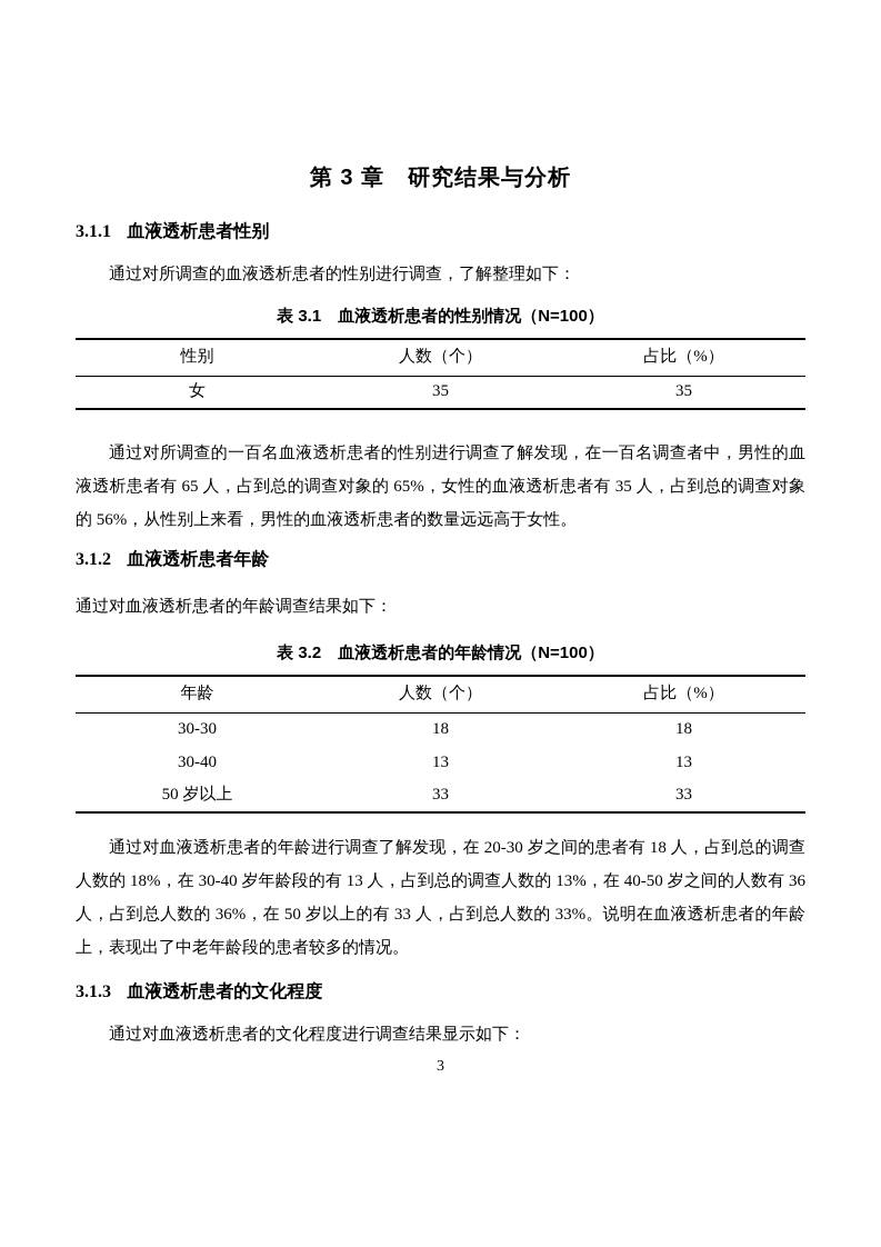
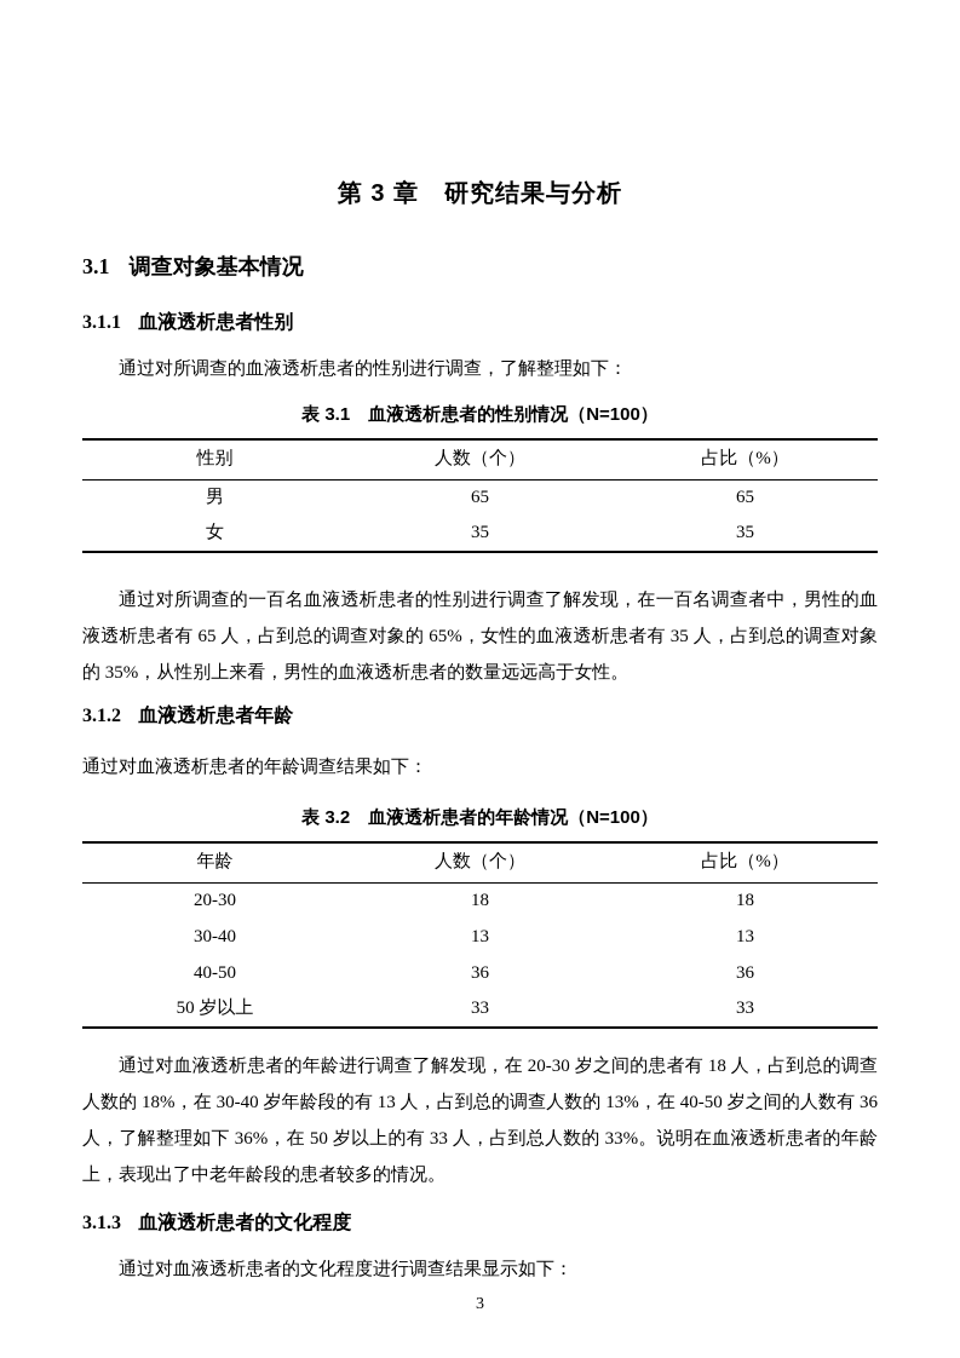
  第 3 章 研究结果与分析
+ 3.1 调查对象基本情况
  3.1.1 血液透析患者性别
  通过对所调查的血液透析患者的性别进行调查，了解整理如下：
  表 3.1 血液透析患者的性别情况（N=100）
  性别	人数（个）	占比（%）
+ 男	65	65
  女	35	35
- 通过对所调查的一百名血液透析患者的性别进行调查了解发现，在一百名调查者中，男性的血液透析患者有 65 人，占到总的调查对象的 65%，女性的血液透析患者有 35 人，占到总的调查对象的 56%，从性别上来看，男性的血液透析患者的数量远远高于女性。
+ 通过对所调查的一百名血液透析患者的性别进行调查了解发现，在一百名调查者中，男性的血液透析患者有 65 人，占到总的调查对象的 65%，女性的血液透析患者有 35 人，占到总的调查对象的 35%，从性别上来看，男性的血液透析患者的数量远远高于女性。
  3.1.2 血液透析患者年龄
  通过对血液透析患者的年龄调查结果如下：
  表 3.2 血液透析患者的年龄情况（N=100）
  年龄	人数（个）	占比（%）
- 30-30	18	18
+ 20-30	18	18
  30-40	13	13
+ 40-50	36	36
  50 岁以上	33	33
- 通过对血液透析患者的年龄进行调查了解发现，在 20-30 岁之间的患者有 18 人，占到总的调查人数的 18%，在 30-40 岁年龄段的有 13 人，占到总的调查人数的 13%，在 40-50 岁之间的人数有 36 人，占到总人数的 36%，在 50 岁以上的有 33 人，占到总人数的 33%。说明在血液透析患者的年龄上，表现出了中老年龄段的患者较多的情况。
+ 通过对血液透析患者的年龄进行调查了解发现，在 20-30 岁之间的患者有 18 人，占到总的调查人数的 18%，在 30-40 岁年龄段的有 13 人，占到总的调查人数的 13%，在 40-50 岁之间的人数有 36 人，了解整理如下 36%，在 50 岁以上的有 33 人，占到总人数的 33%。说明在血液透析患者的年龄上，表现出了中老年龄段的患者较多的情况。
  3.1.3 血液透析患者的文化程度
  通过对血液透析患者的文化程度进行调查结果显示如下：
  3
